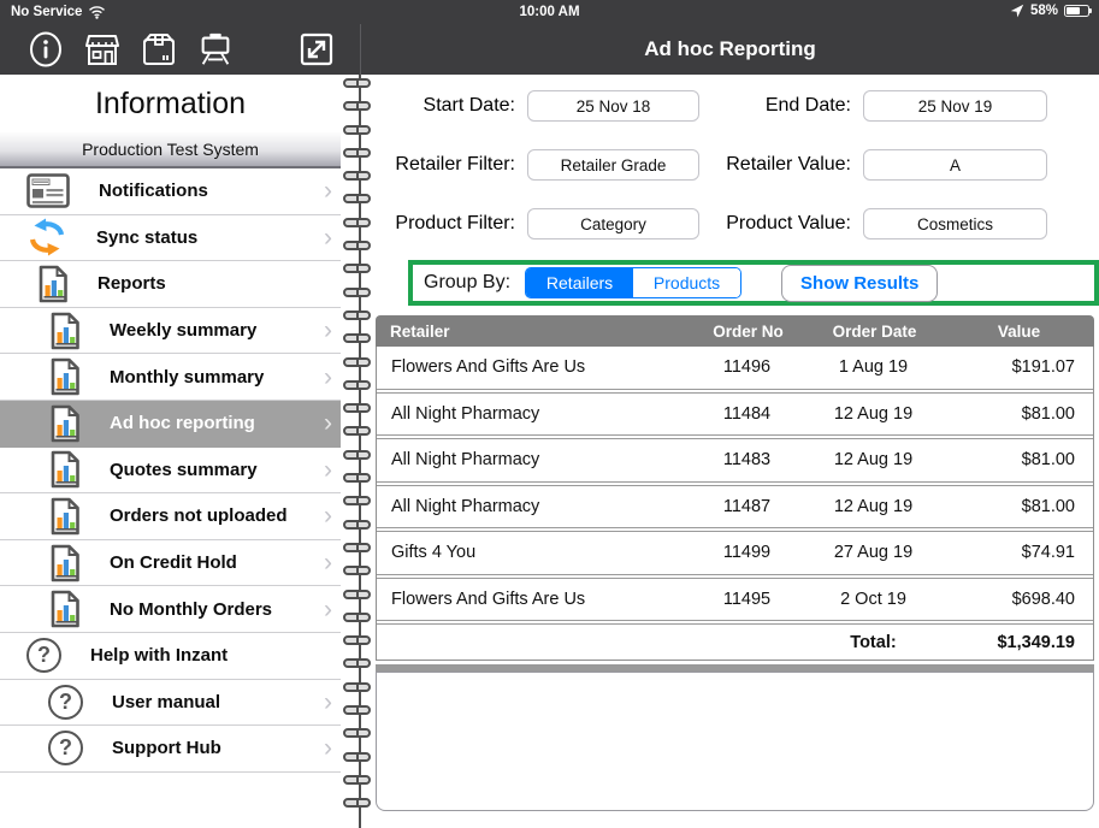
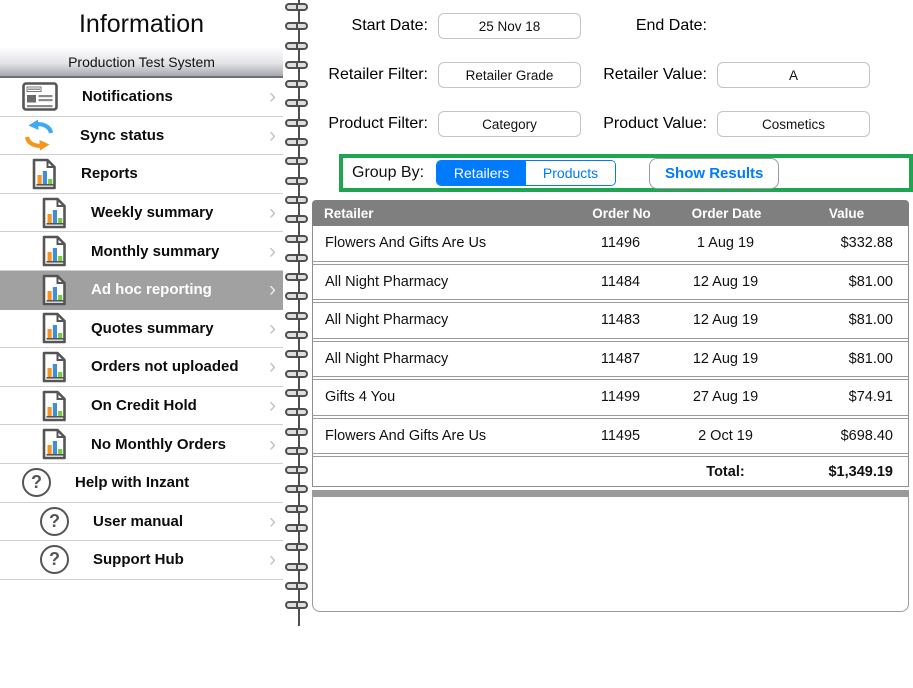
- No Service
- 10:00 AM
- 58%
- Ad hoc Reporting
  Information
  Production Test System
  Notifications
  ›
  Sync status
  ›
  Reports
  Weekly summary
  ›
  Monthly summary
  ›
  Ad hoc reporting
  ›
  Quotes summary
  ›
  Orders not uploaded
  ›
  On Credit Hold
  ›
  No Monthly Orders
  ›
  ?
  Help with Inzant
  ?
  User manual
  ›
  ?
  Support Hub
  ›
  Start Date:
  25 Nov 18
  End Date:
- 25 Nov 19
  Retailer Filter:
  Retailer Grade
  Retailer Value:
  A
  Product Filter:
  Category
  Product Value:
  Cosmetics
  Group By:
  Retailers
  Products
  Show Results
  Retailer
  Order No
  Order Date
  Value
  Flowers And Gifts Are Us
  11496
  1 Aug 19
- $191.07
+ $332.88
  All Night Pharmacy
  11484
  12 Aug 19
  $81.00
  All Night Pharmacy
  11483
  12 Aug 19
  $81.00
  All Night Pharmacy
  11487
  12 Aug 19
  $81.00
  Gifts 4 You
  11499
  27 Aug 19
  $74.91
  Flowers And Gifts Are Us
  11495
  2 Oct 19
  $698.40
  Total:
  $1,349.19
